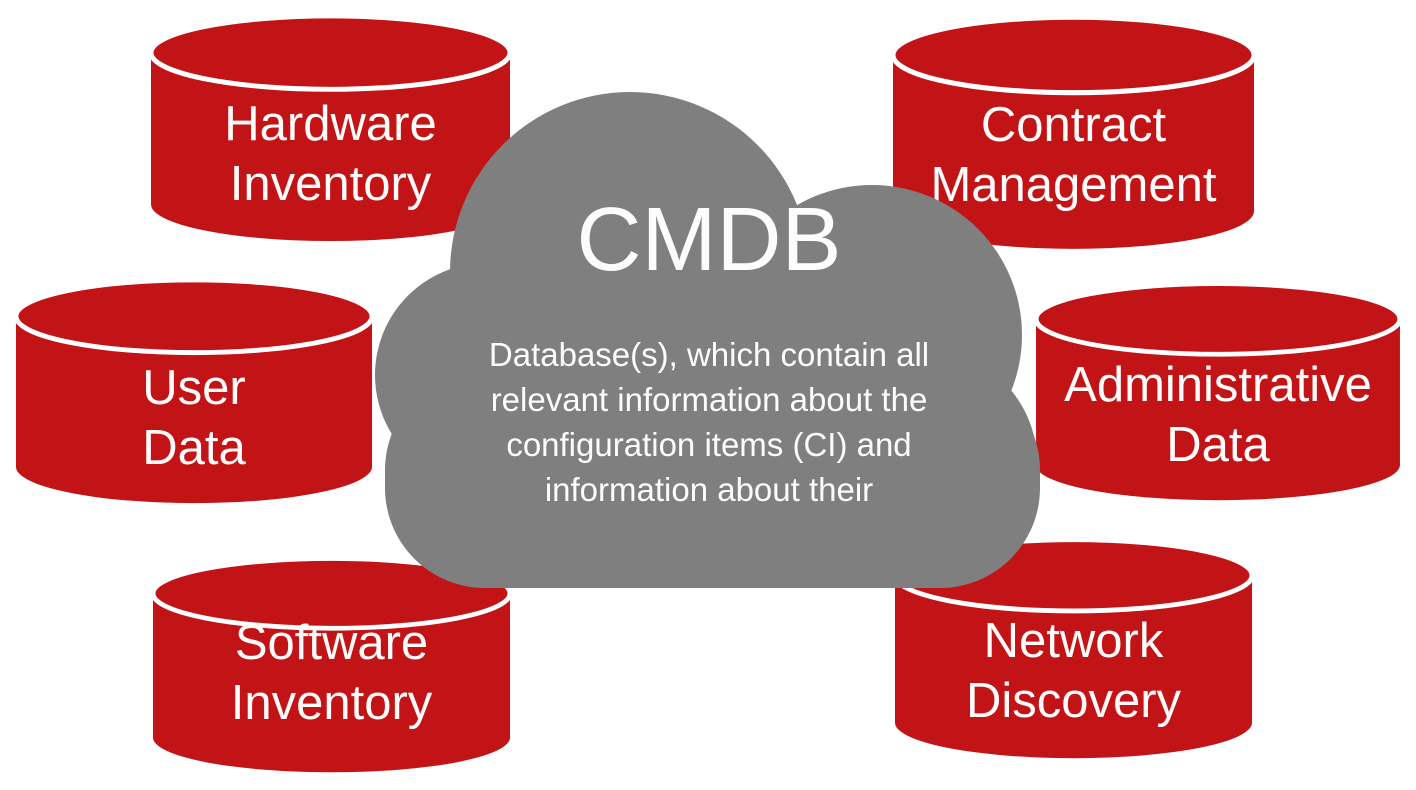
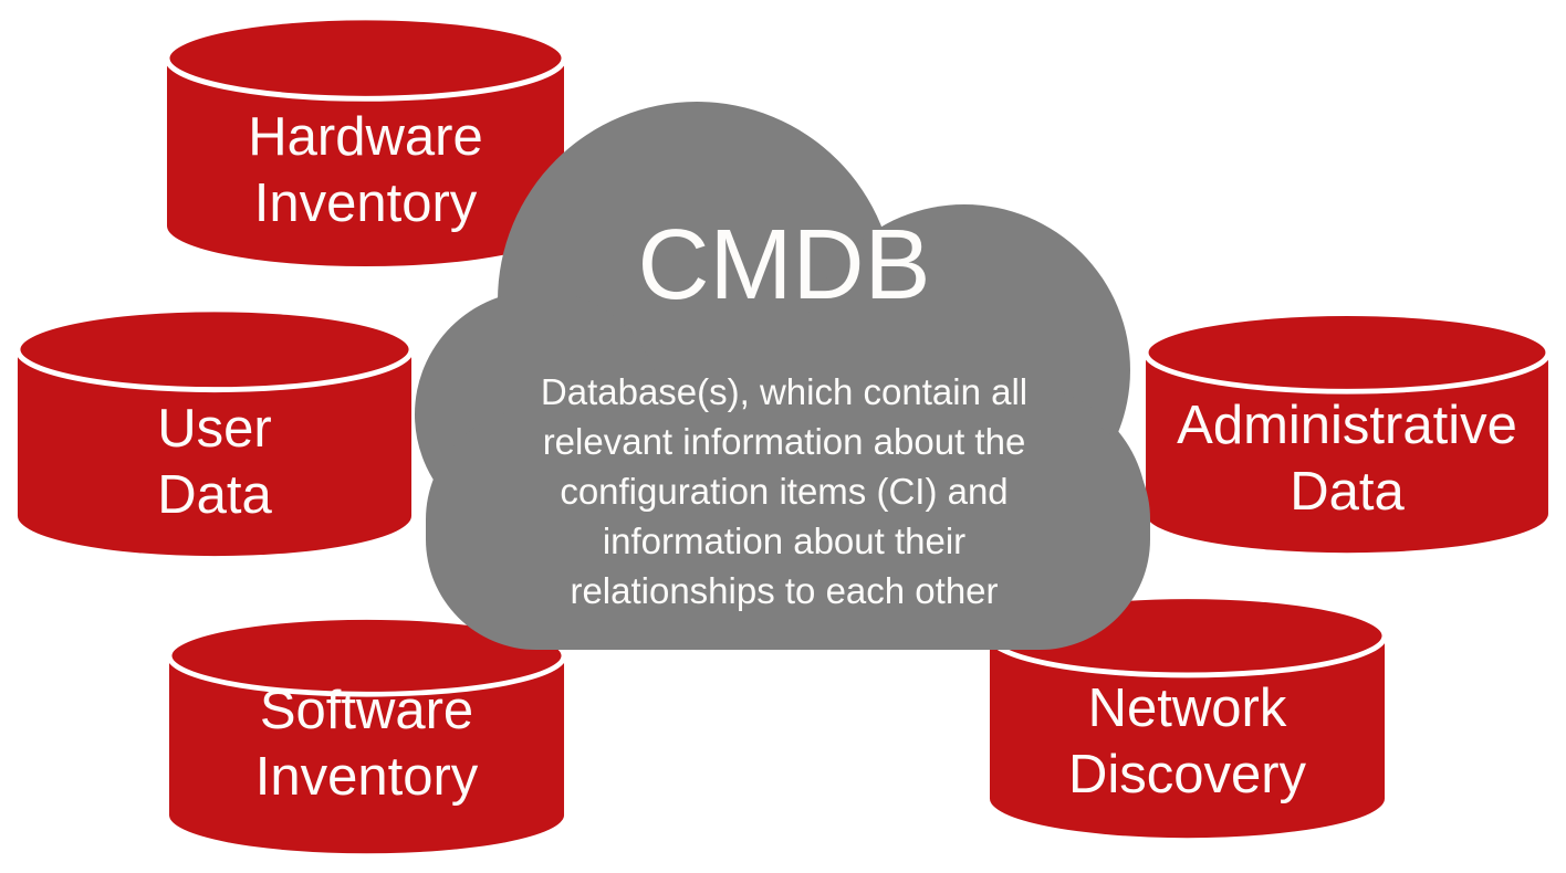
  Hardware
  Inventory
  User
  Data
  Software
  Inventory
- Contract
- Management
  Administrative
  Data
  Network
  Discovery
  CMDB
  Database(s), which contain all
  relevant information about the
  configuration items (CI) and
  information about their
+ relationships to each other
